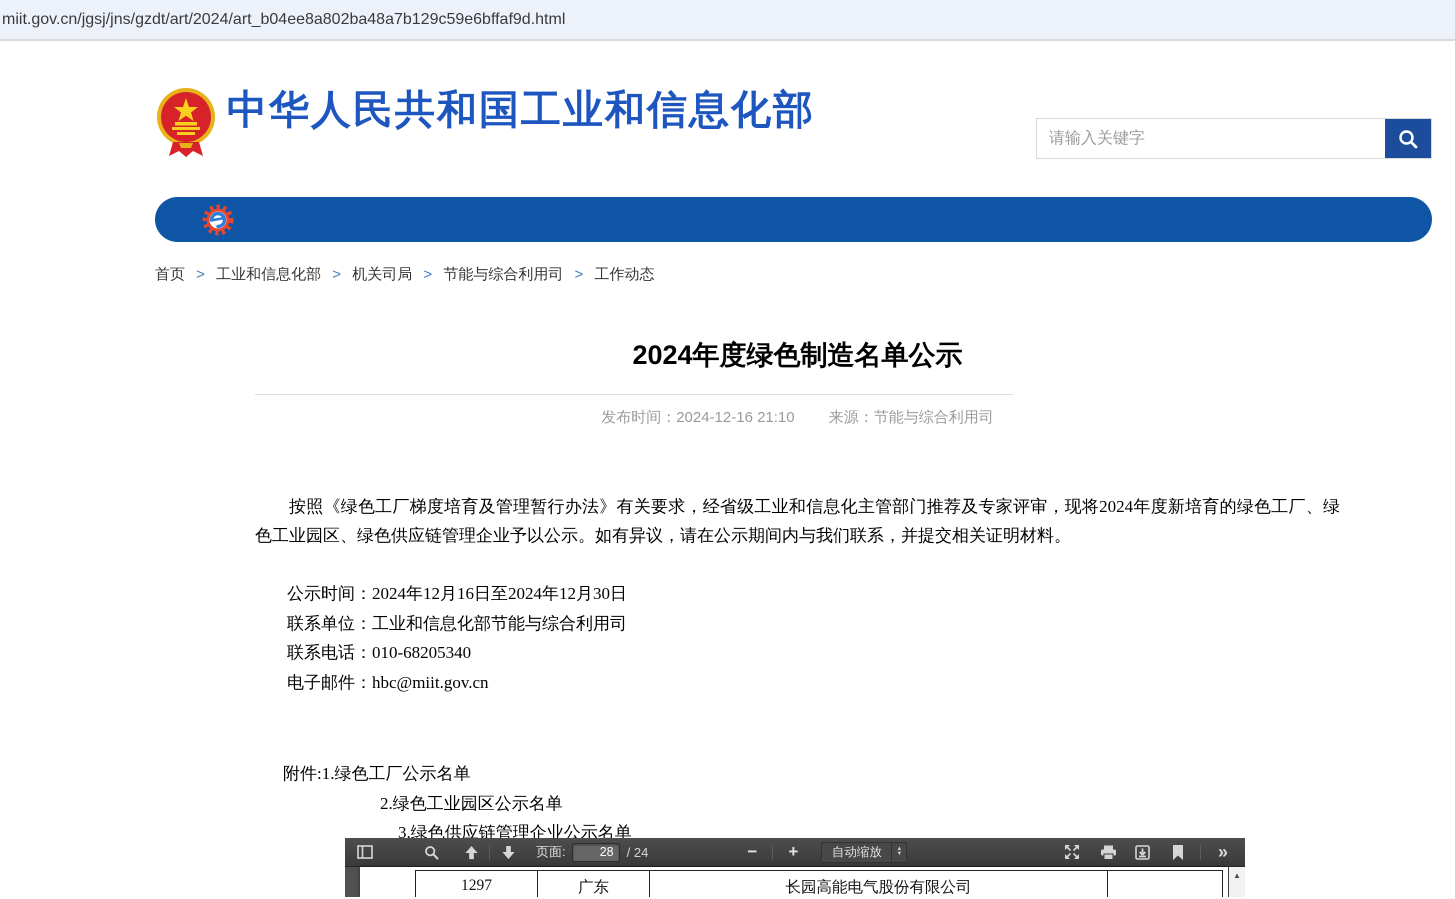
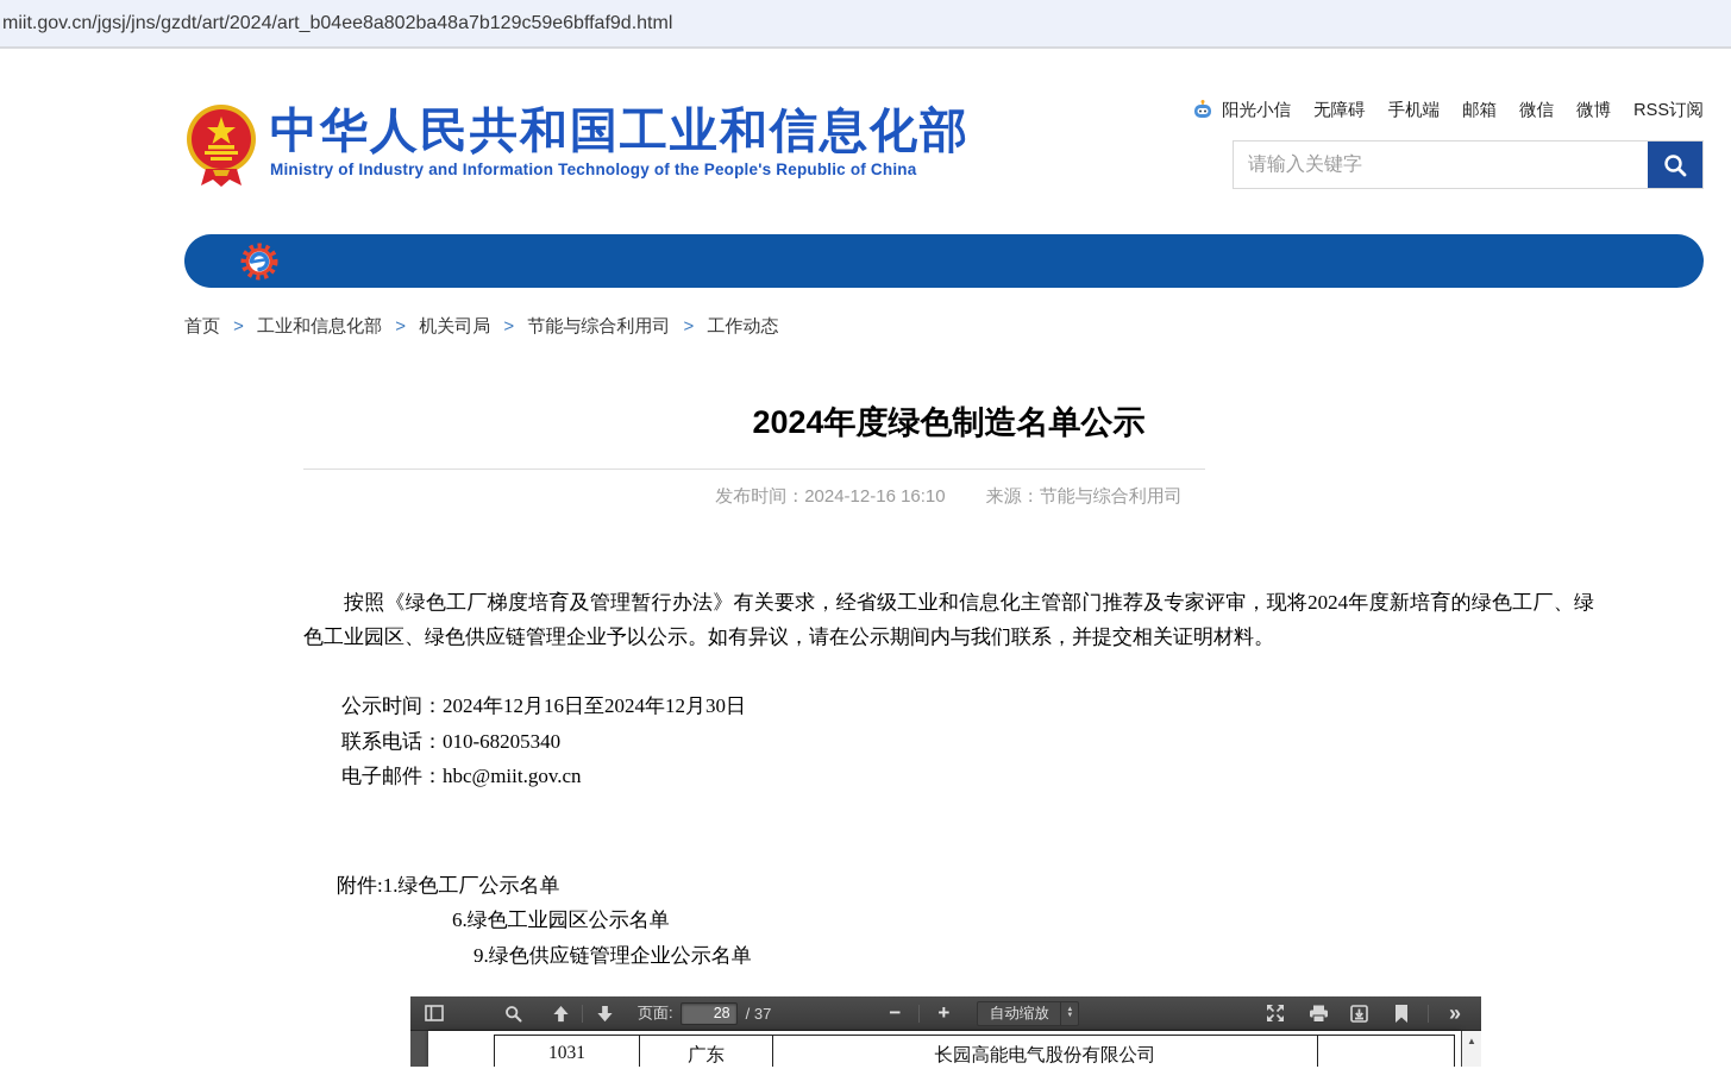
  miit.gov.cn/jgsj/jns/gzdt/art/2024/art_b04ee8a802ba48a7b129c59e6bffaf9d.html
  中华人民共和国工业和信息化部
+ Ministry of Industry and Information Technology of the People's Republic of China
+ 阳光小信
+ 无障碍
+ 手机端
+ 邮箱
+ 微信
+ 微博
+ RSS订阅
  请输入关键字
  首页 > 工业和信息化部 > 机关司局 > 节能与综合利用司 > 工作动态
  2024年度绿色制造名单公示
- 发布时间：2024-12-16 21:10 来源：节能与综合利用司
+ 发布时间：2024-12-16 16:10 来源：节能与综合利用司
  按照《绿色工厂梯度培育及管理暂行办法》有关要求，经省级工业和信息化主管部门推荐及专家评审，现将2024年度新培育的绿色工厂、绿色工业园区、绿色供应链管理企业予以公示。如有异议，请在公示期间内与我们联系，并提交相关证明材料。
  公示时间：2024年12月16日至2024年12月30日
- 联系单位：工业和信息化部节能与综合利用司
  联系电话：010-68205340
  电子邮件：hbc@miit.gov.cn
  附件:1.绿色工厂公示名单
- 2.绿色工业园区公示名单
+ 6.绿色工业园区公示名单
- 3.绿色供应链管理企业公示名单
+ 9.绿色供应链管理企业公示名单
  页面:
  28
- / 24
+ / 37
  −
  +
  自动缩放
  »
- 1297
+ 1031
  广东
  长园高能电气股份有限公司
  ▲
